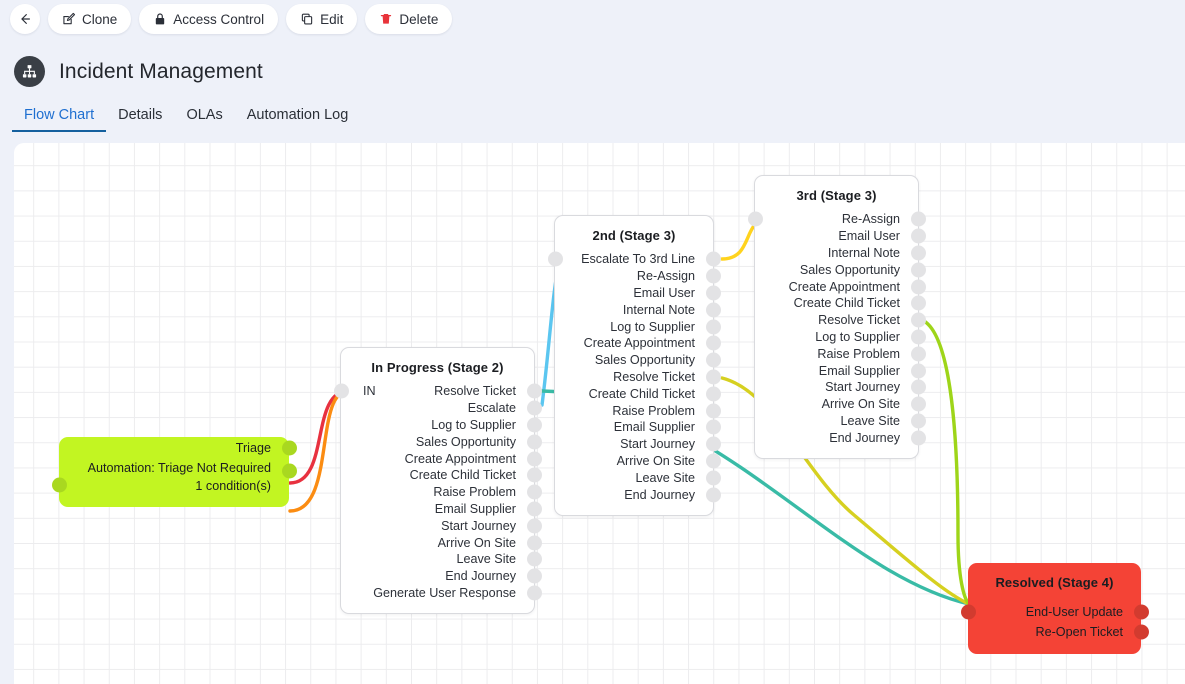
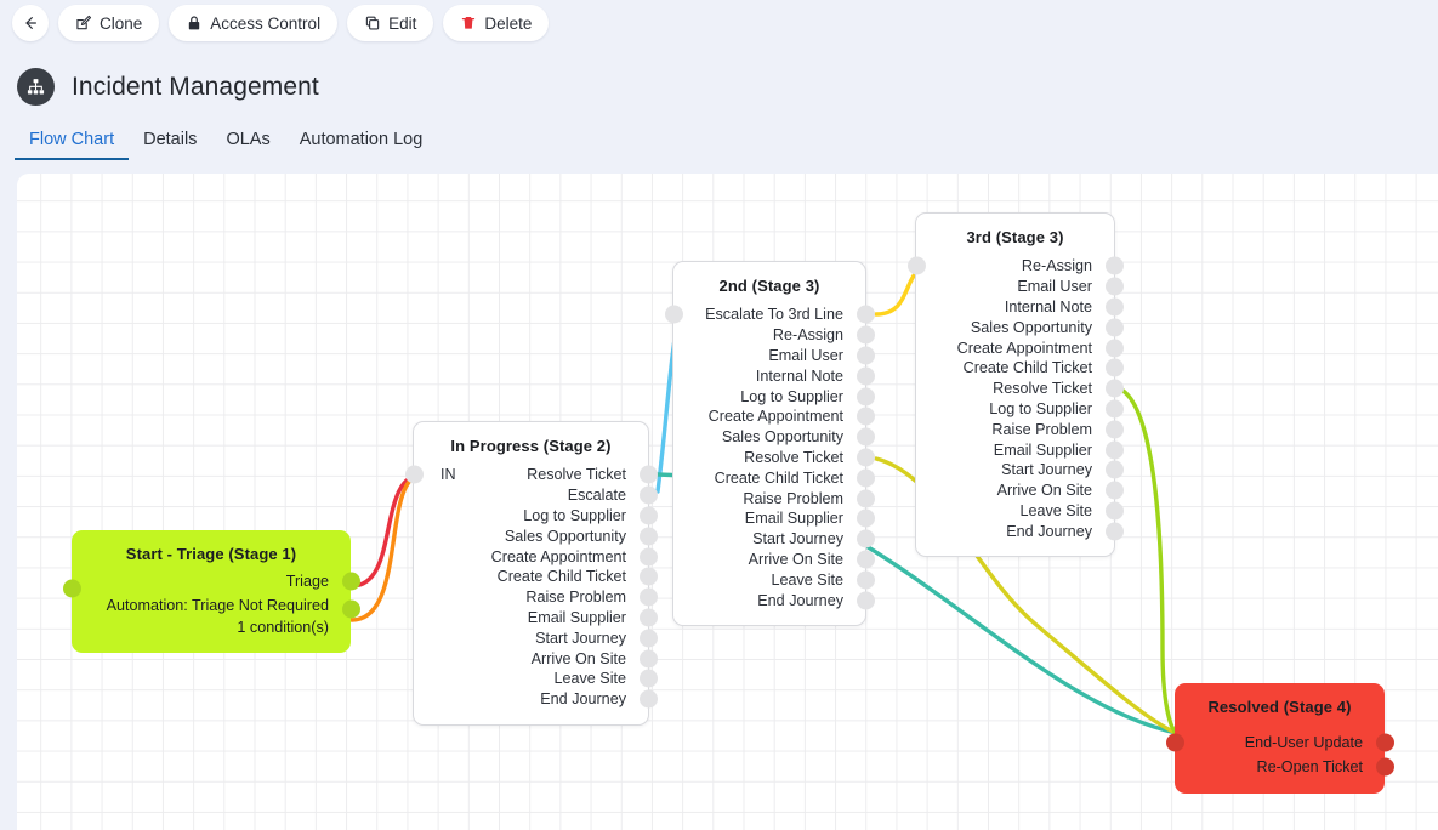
  Clone
  Access Control
  Edit
  Delete
  Incident Management
  Flow Chart
  Details
  OLAs
  Automation Log
+ Start - Triage (Stage 1)
  Triage
  Automation: Triage Not Required
  1 condition(s)
  In Progress (Stage 2)
  IN
  Resolve Ticket
  Escalate
  Log to Supplier
  Sales Opportunity
  Create Appointment
  Create Child Ticket
  Raise Problem
  Email Supplier
  Start Journey
  Arrive On Site
  Leave Site
  End Journey
- Generate User Response
  2nd (Stage 3)
  Escalate To 3rd Line
  Re-Assign
  Email User
  Internal Note
  Log to Supplier
  Create Appointment
  Sales Opportunity
  Resolve Ticket
  Create Child Ticket
  Raise Problem
  Email Supplier
  Start Journey
  Arrive On Site
  Leave Site
  End Journey
  3rd (Stage 3)
  Re-Assign
  Email User
  Internal Note
  Sales Opportunity
  Create Appointment
  Create Child Ticket
  Resolve Ticket
  Log to Supplier
  Raise Problem
  Email Supplier
  Start Journey
  Arrive On Site
  Leave Site
  End Journey
  Resolved (Stage 4)
  End-User Update
  Re-Open Ticket
